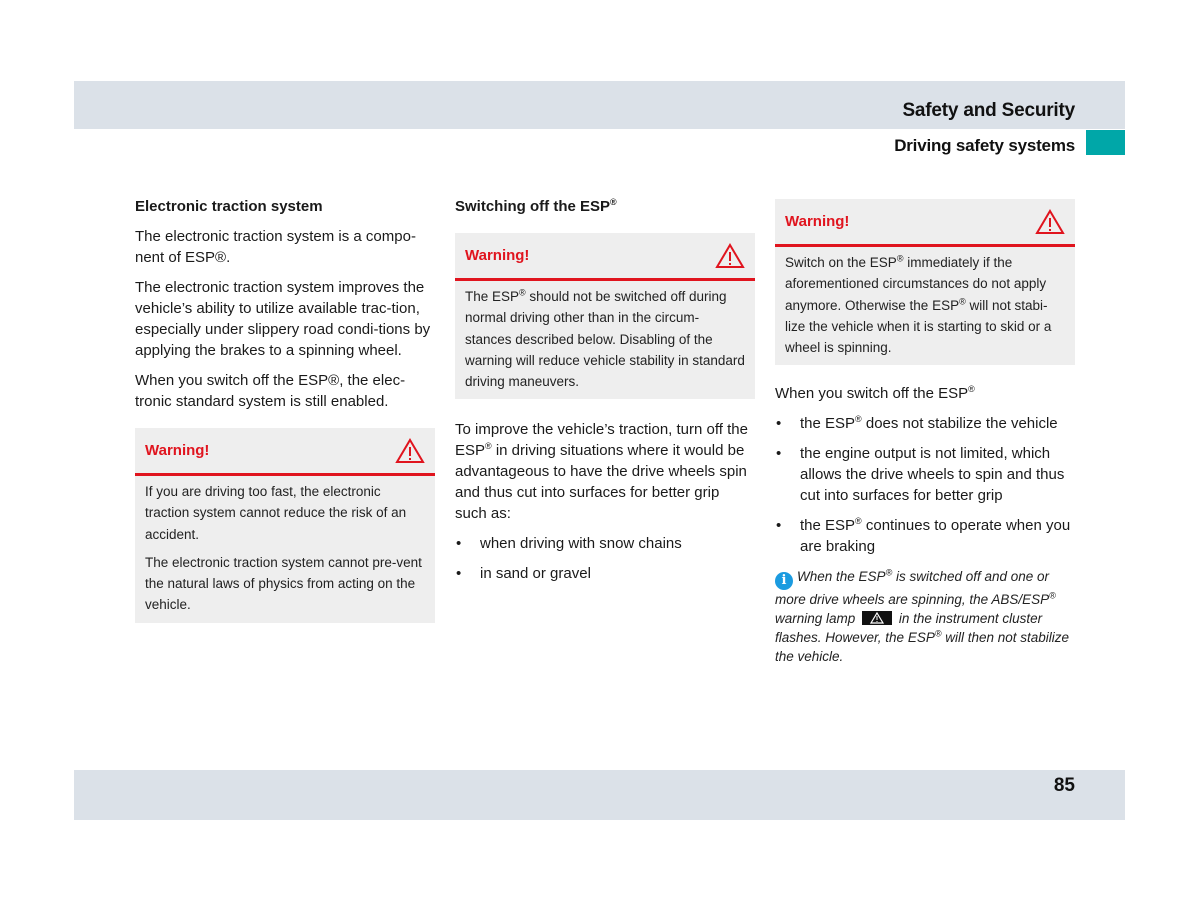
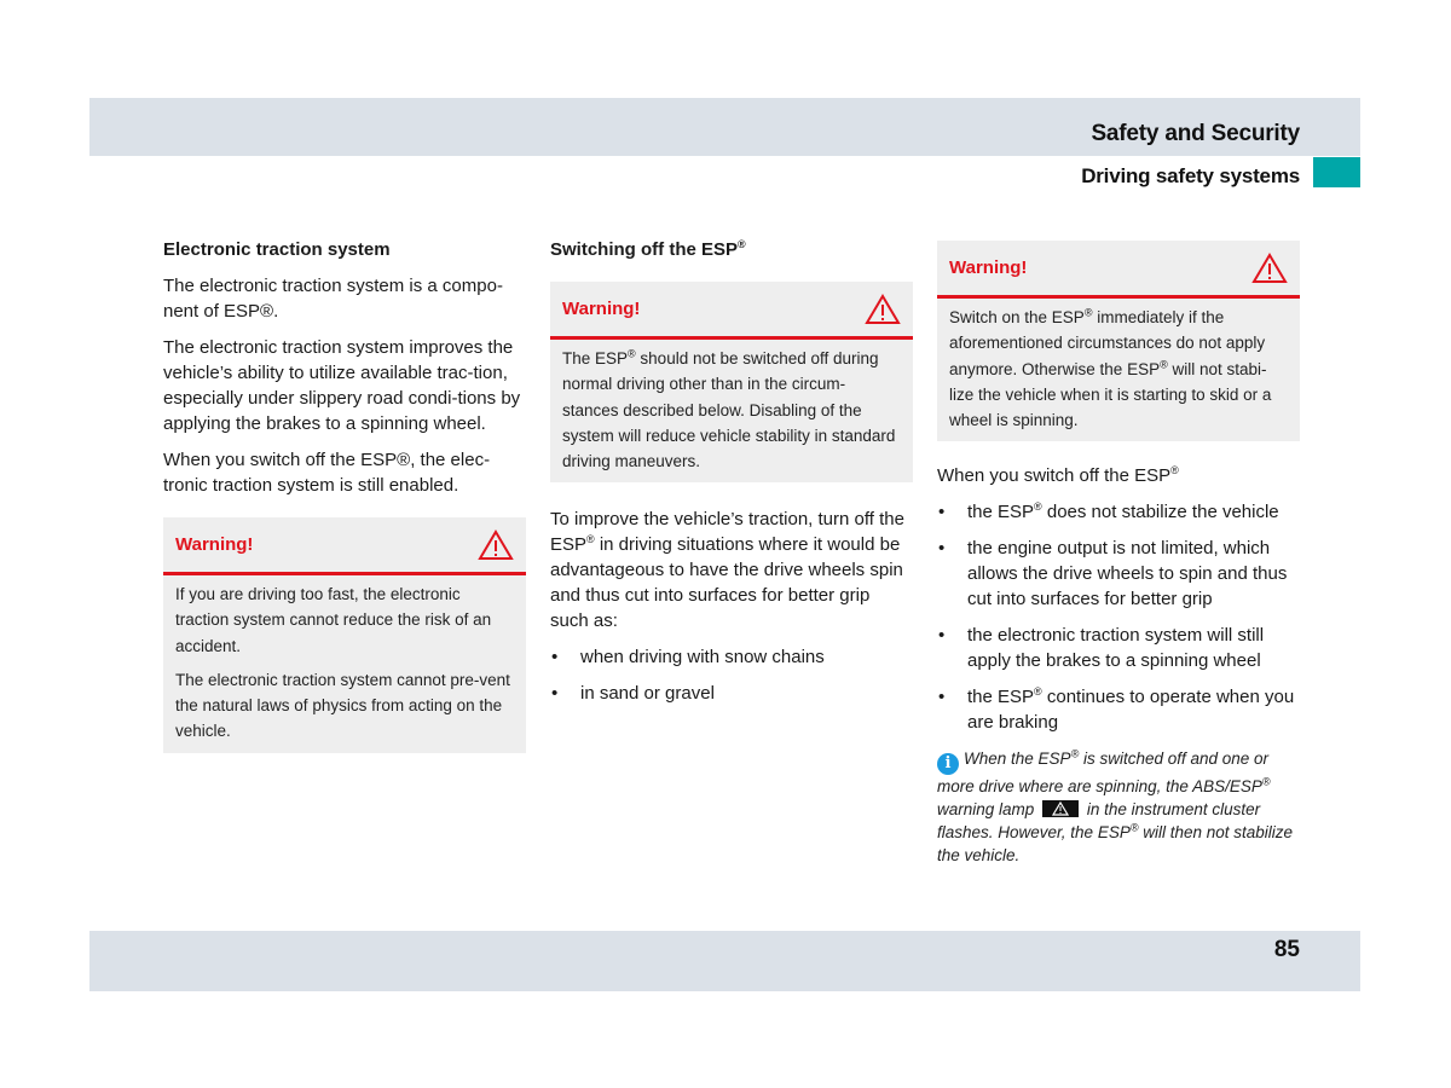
  Safety and Security
  Driving safety systems
  Electronic traction system
  The electronic traction system is a compo-nent of ESP®.
  The electronic traction system improves the vehicle’s ability to utilize available trac-tion, especially under slippery road condi-tions by applying the brakes to a spinning wheel.
- When you switch off the ESP®, the elec-tronic standard system is still enabled.
+ When you switch off the ESP®, the elec-tronic traction system is still enabled.
  Warning!
  If you are driving too fast, the electronic traction system cannot reduce the risk of an accident.
  The electronic traction system cannot pre-vent the natural laws of physics from acting on the vehicle.
  Switching off the ESP®
  Warning!
- The ESP® should not be switched off during normal driving other than in the circum-stances described below. Disabling of the warning will reduce vehicle stability in standard driving maneuvers.
+ The ESP® should not be switched off during normal driving other than in the circum-stances described below. Disabling of the system will reduce vehicle stability in standard driving maneuvers.
  To improve the vehicle’s traction, turn off the ESP® in driving situations where it would be advantageous to have the drive wheels spin and thus cut into surfaces for better grip such as:
  when driving with snow chains
  in sand or gravel
  Warning!
  Switch on the ESP® immediately if the aforementioned circumstances do not apply anymore. Otherwise the ESP® will not stabi-lize the vehicle when it is starting to skid or a wheel is spinning.
  When you switch off the ESP®
  the ESP® does not stabilize the vehicle
  the engine output is not limited, which allows the drive wheels to spin and thus cut into surfaces for better grip
+ the electronic traction system will still apply the brakes to a spinning wheel
  the ESP® continues to operate when you are braking
- i When the ESP® is switched off and one or more drive wheels are spinning, the ABS/ESP® warning lamp in the instrument cluster flashes. However, the ESP® will then not stabilize the vehicle.
+ i When the ESP® is switched off and one or more drive where are spinning, the ABS/ESP® warning lamp in the instrument cluster flashes. However, the ESP® will then not stabilize the vehicle.
  85
